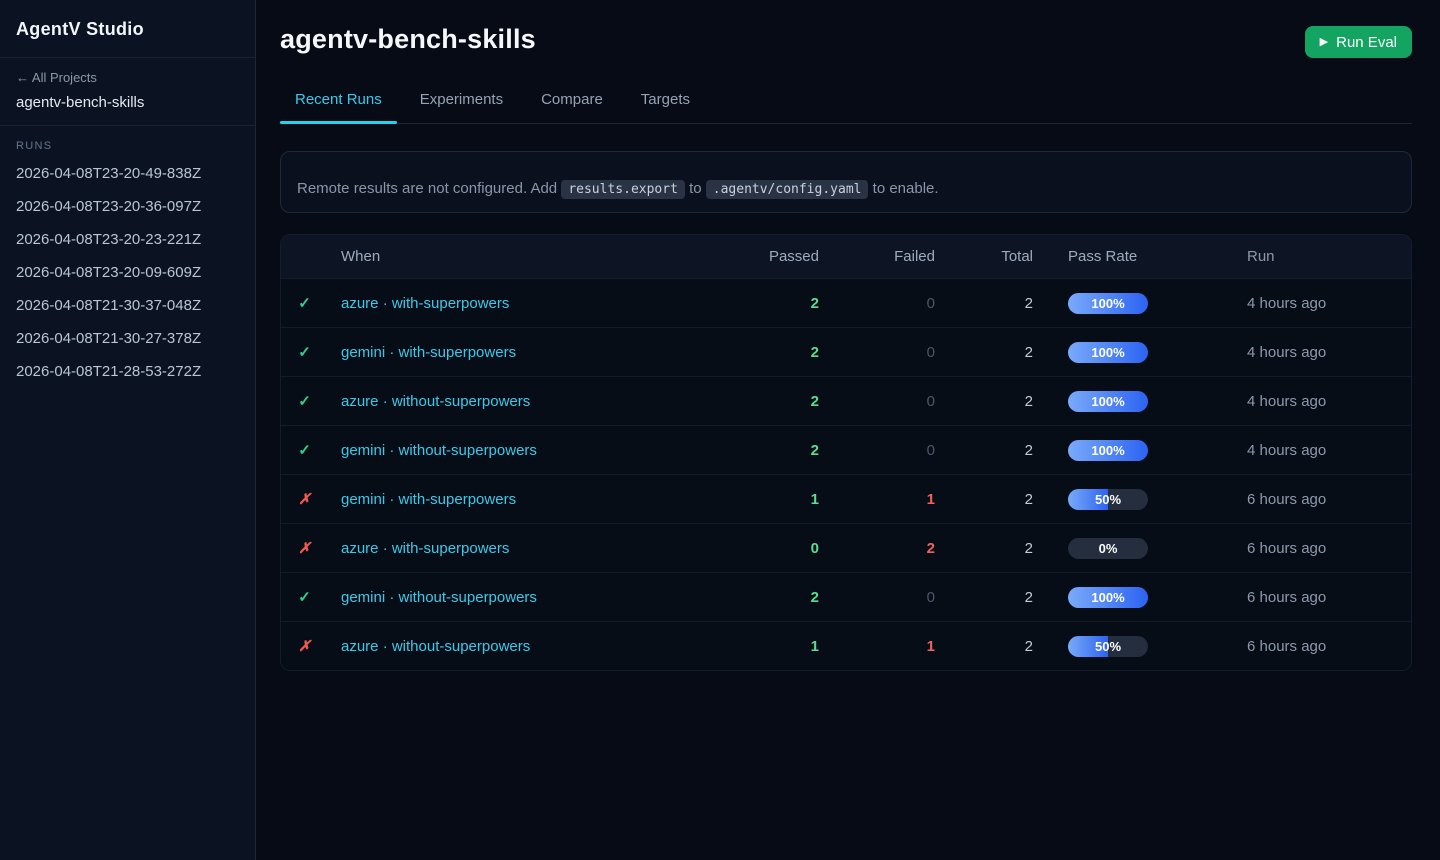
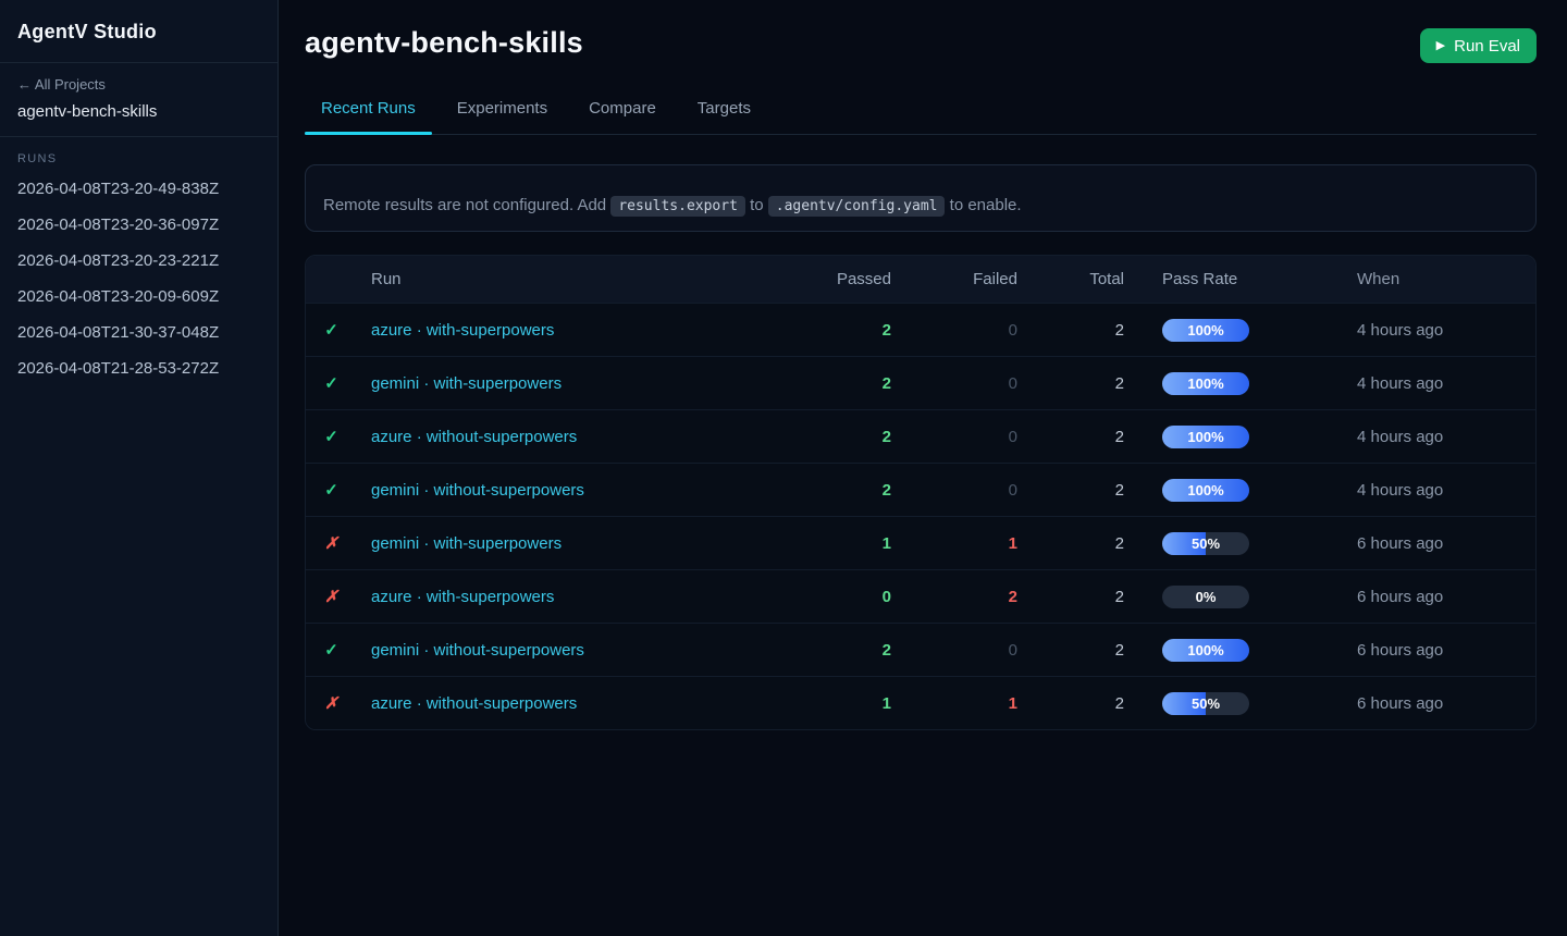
  AgentV Studio
  ← All Projects
  agentv-bench-skills
  RUNS
  2026-04-08T23-20-49-838Z
  2026-04-08T23-20-36-097Z
  2026-04-08T23-20-23-221Z
  2026-04-08T23-20-09-609Z
  2026-04-08T21-30-37-048Z
- 2026-04-08T21-30-27-378Z
  2026-04-08T21-28-53-272Z
  agentv-bench-skills
  ▶
  Run Eval
  Recent Runs
  Experiments
  Compare
  Targets
  Remote results are not configured. Add results.export to .agentv/config.yaml to enable.
- When
+ Run
  Passed
  Failed
  Total
  Pass Rate
- Run
+ When
  ✓
  azure · with-superpowers
  2
  0
  2
  100%
  4 hours ago
  ✓
  gemini · with-superpowers
  2
  0
  2
  100%
  4 hours ago
  ✓
  azure · without-superpowers
  2
  0
  2
  100%
  4 hours ago
  ✓
  gemini · without-superpowers
  2
  0
  2
  100%
  4 hours ago
  ✗
  gemini · with-superpowers
  1
  1
  2
  50%
  6 hours ago
  ✗
  azure · with-superpowers
  0
  2
  2
  0%
  6 hours ago
  ✓
  gemini · without-superpowers
  2
  0
  2
  100%
  6 hours ago
  ✗
  azure · without-superpowers
  1
  1
  2
  50%
  6 hours ago
